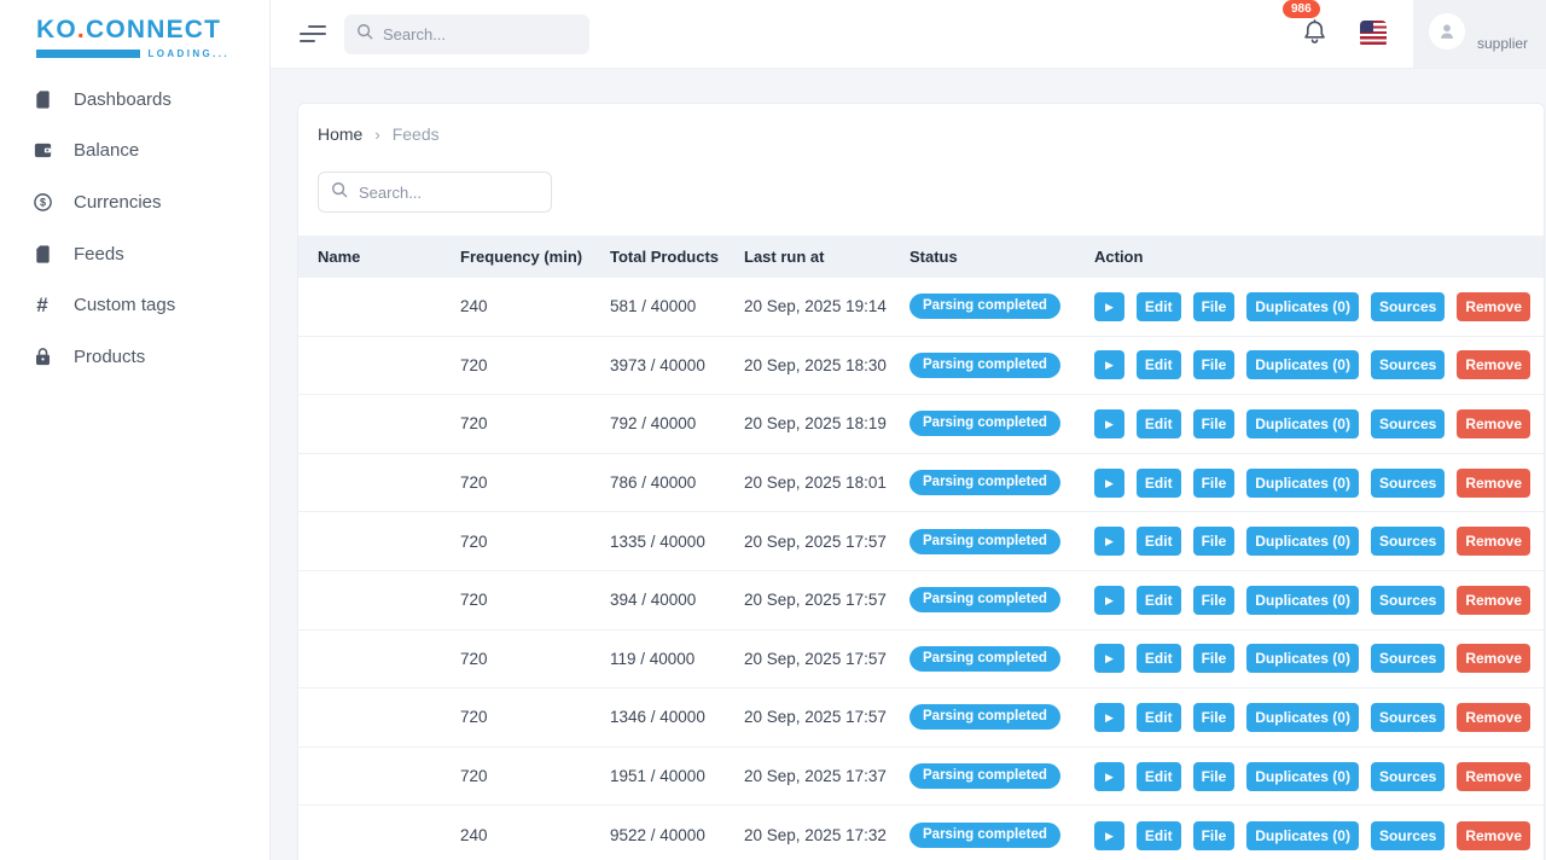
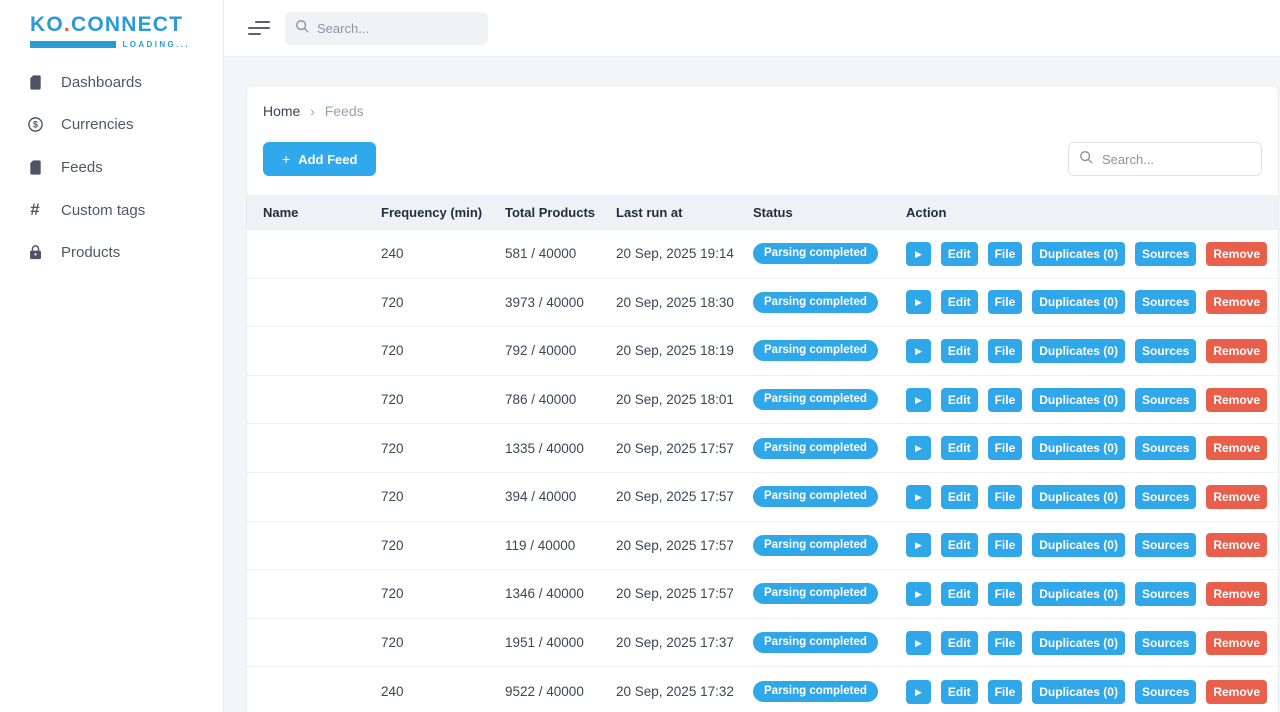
  KO.CONNECT
  LOADING...
  Dashboards
- Balance
  $
  Currencies
  Feeds
  #
  Custom tags
  Products
  Search...
- 986
- supplier
  Home
  ›
  Feeds
+ + Add Feed
  Search...
  Name
  Frequency (min)
  Total Products
  Last run at
  Status
  Action
  240
  581 / 40000
  20 Sep, 2025 19:14
  Parsing completed
  ▶
  Edit
  File
  Duplicates (0)
  Sources
  Remove
  720
  3973 / 40000
  20 Sep, 2025 18:30
  Parsing completed
  ▶
  Edit
  File
  Duplicates (0)
  Sources
  Remove
  720
  792 / 40000
  20 Sep, 2025 18:19
  Parsing completed
  ▶
  Edit
  File
  Duplicates (0)
  Sources
  Remove
  720
  786 / 40000
  20 Sep, 2025 18:01
  Parsing completed
  ▶
  Edit
  File
  Duplicates (0)
  Sources
  Remove
  720
  1335 / 40000
  20 Sep, 2025 17:57
  Parsing completed
  ▶
  Edit
  File
  Duplicates (0)
  Sources
  Remove
  720
  394 / 40000
  20 Sep, 2025 17:57
  Parsing completed
  ▶
  Edit
  File
  Duplicates (0)
  Sources
  Remove
  720
  119 / 40000
  20 Sep, 2025 17:57
  Parsing completed
  ▶
  Edit
  File
  Duplicates (0)
  Sources
  Remove
  720
  1346 / 40000
  20 Sep, 2025 17:57
  Parsing completed
  ▶
  Edit
  File
  Duplicates (0)
  Sources
  Remove
  720
  1951 / 40000
  20 Sep, 2025 17:37
  Parsing completed
  ▶
  Edit
  File
  Duplicates (0)
  Sources
  Remove
  240
  9522 / 40000
  20 Sep, 2025 17:32
  Parsing completed
  ▶
  Edit
  File
  Duplicates (0)
  Sources
  Remove
